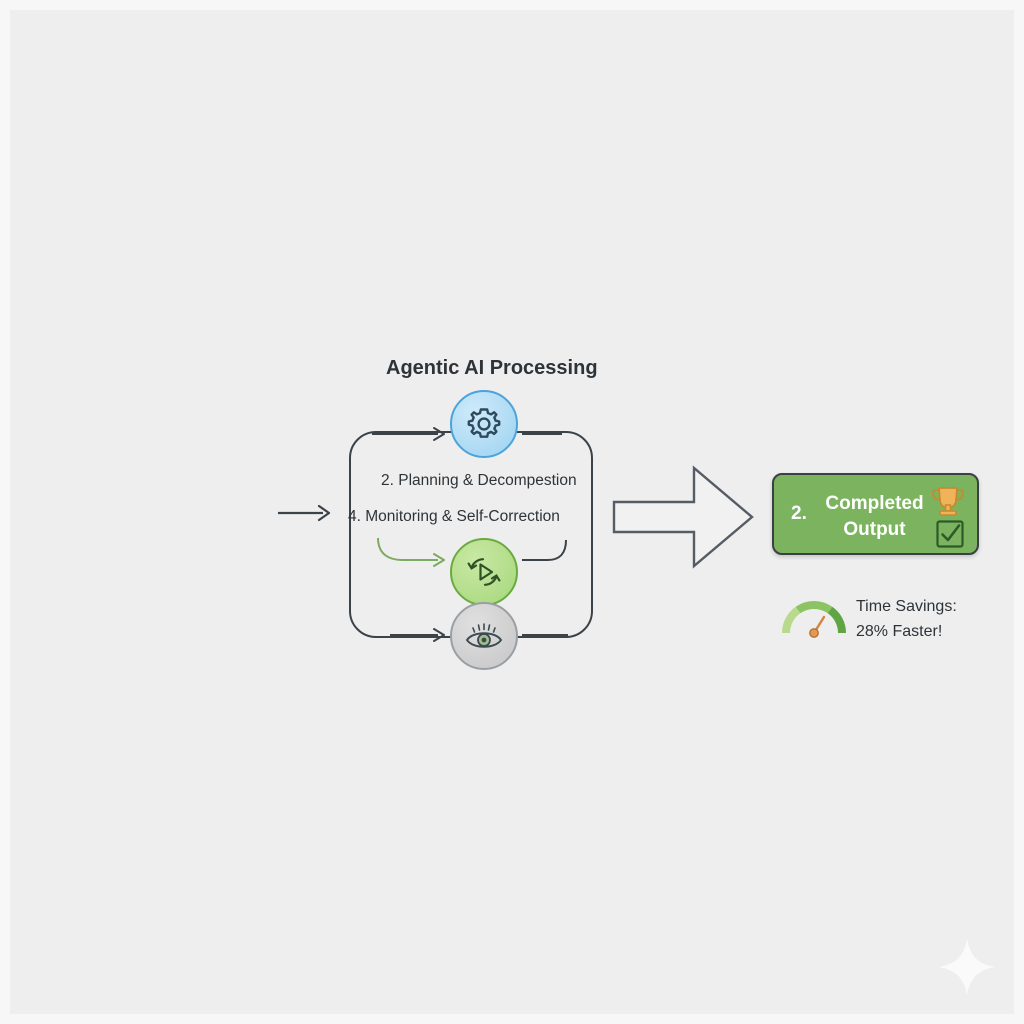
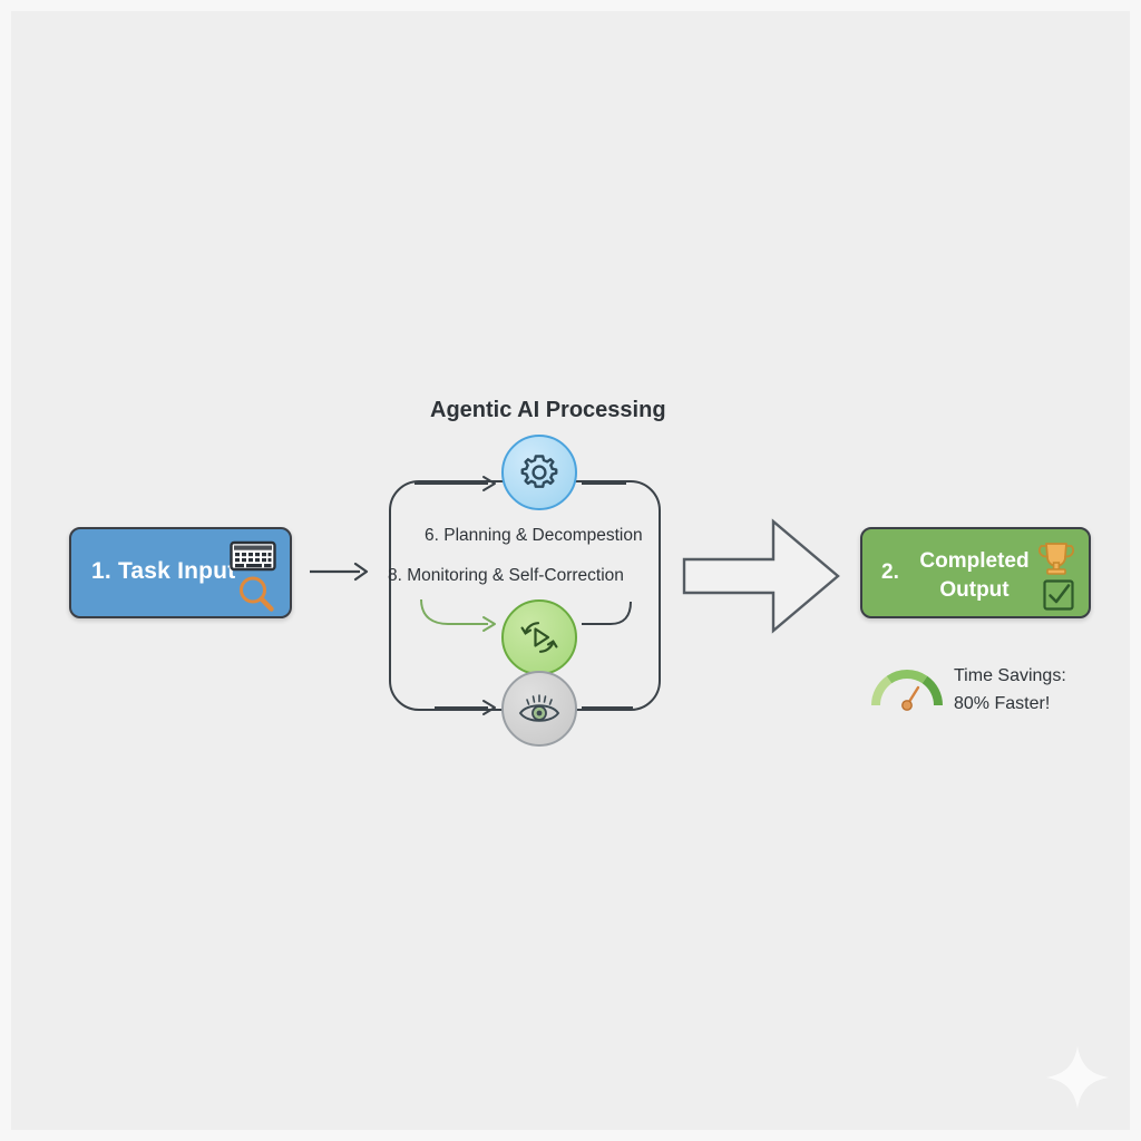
+ 1. Task Input
  Agentic AI Processing
- 2. Planning & Decompestion
+ 6. Planning & Decompestion
- 4. Monitoring & Self-Correction
+ 8. Monitoring & Self-Correction
  2.
  Completed Output
  Time Savings:
- 28% Faster!
+ 80% Faster!
